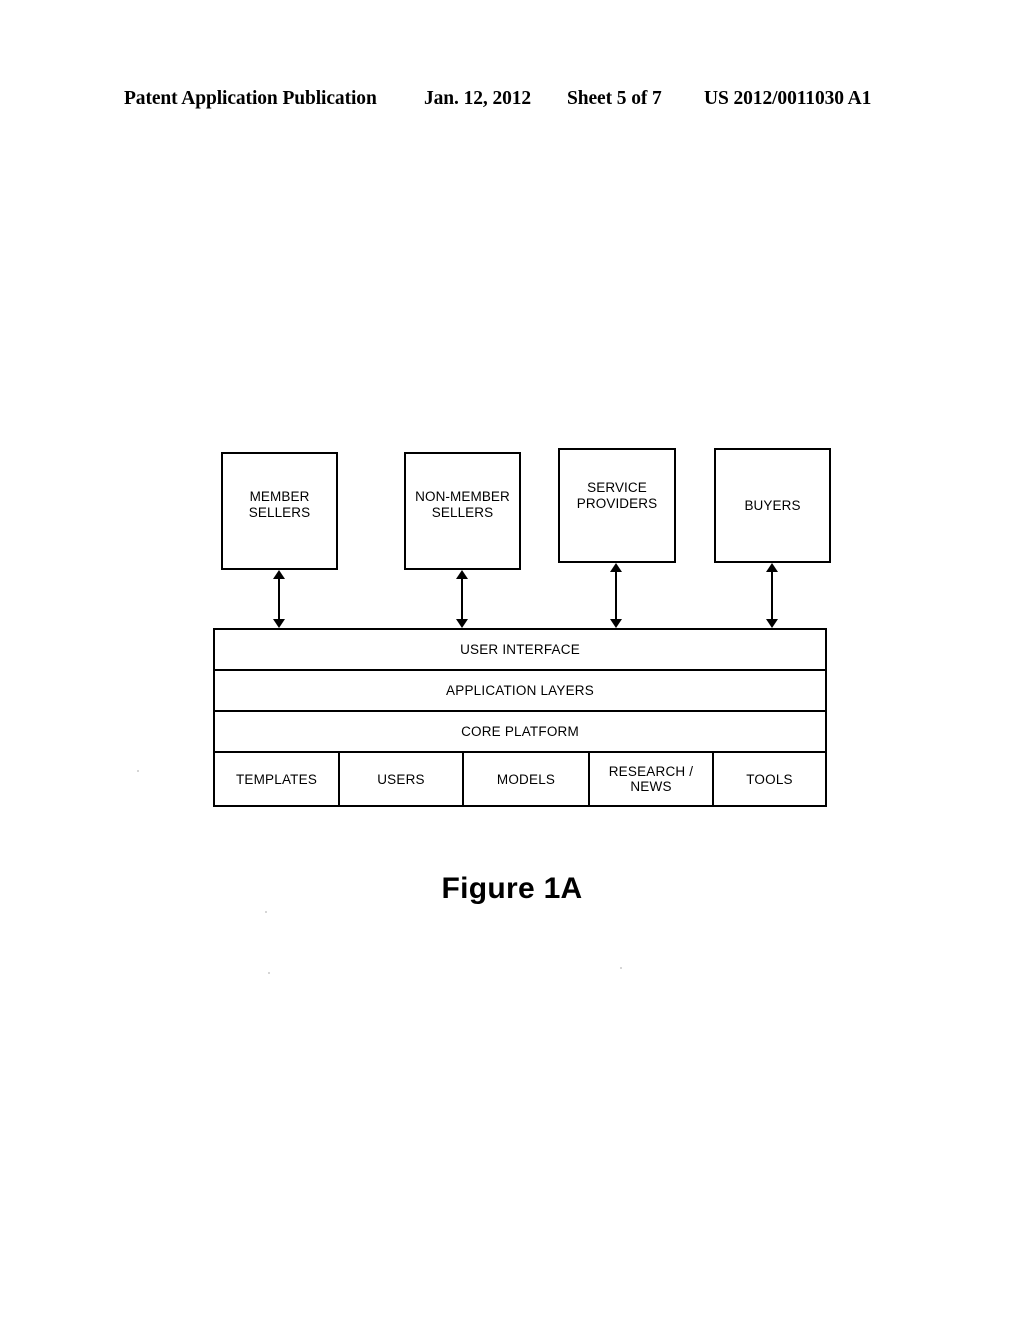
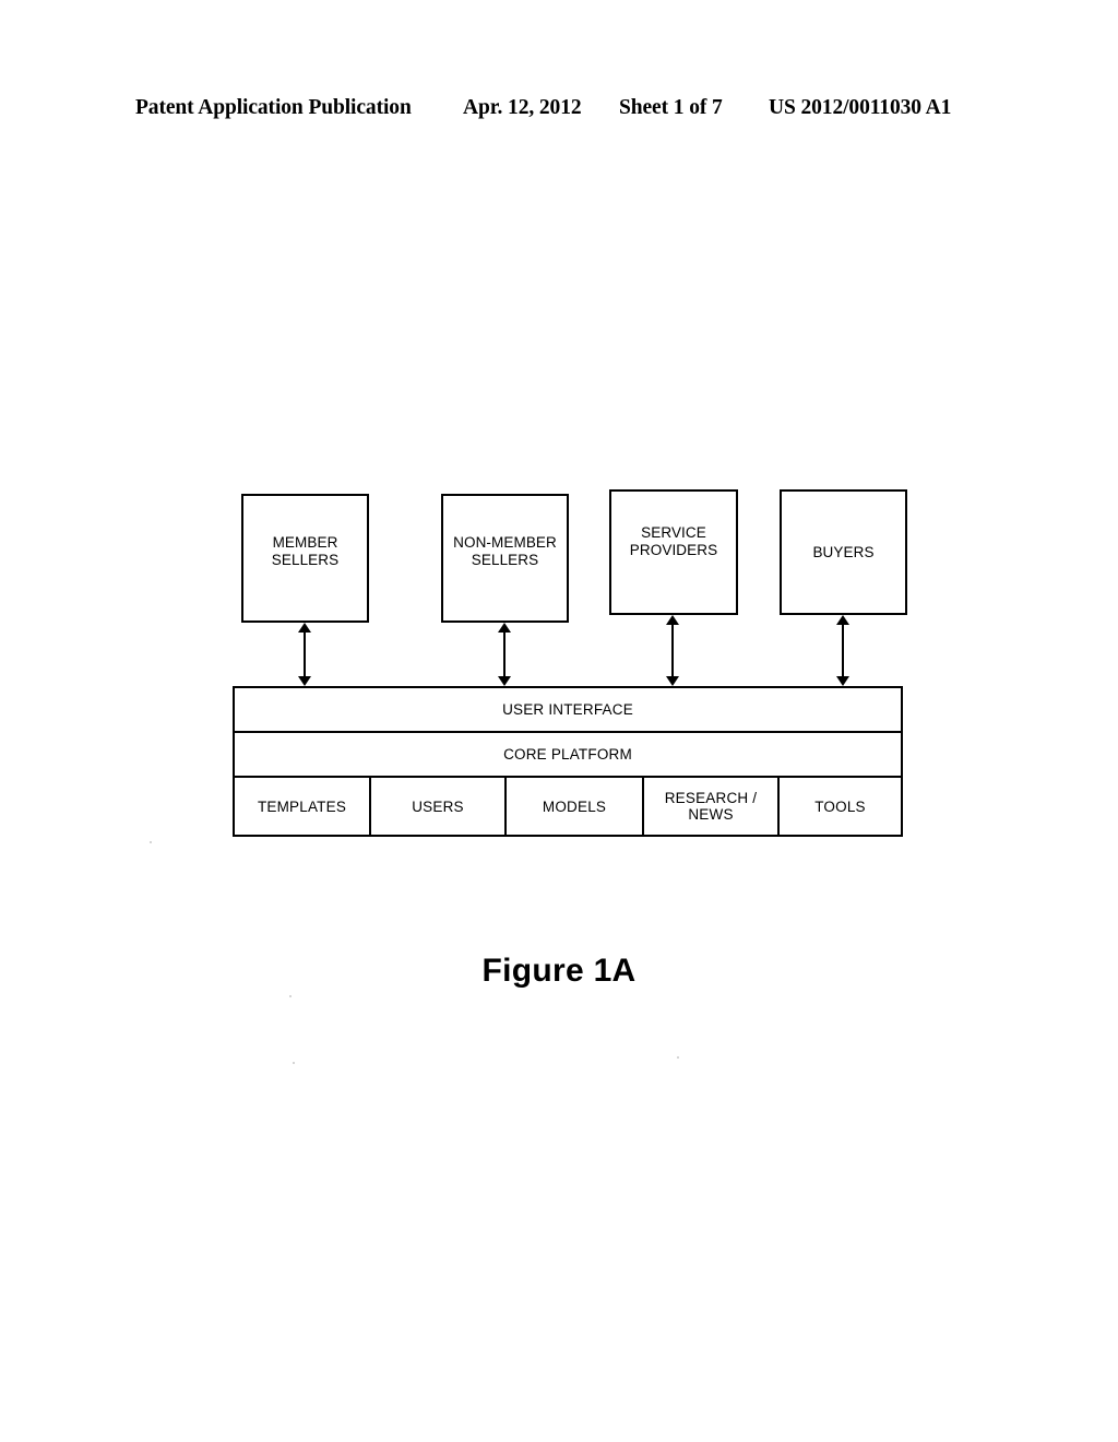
  Patent Application Publication
- Jan. 12, 2012
+ Apr. 12, 2012
- Sheet 5 of 7
+ Sheet 1 of 7
  US 2012/0011030 A1
  MEMBER
  SELLERS
  NON-MEMBER
  SELLERS
  SERVICE
  PROVIDERS
  BUYERS
  USER INTERFACE
- APPLICATION LAYERS
  CORE PLATFORM
  TEMPLATES
  USERS
  MODELS
  RESEARCH /
  NEWS
  TOOLS
  Figure 1A
